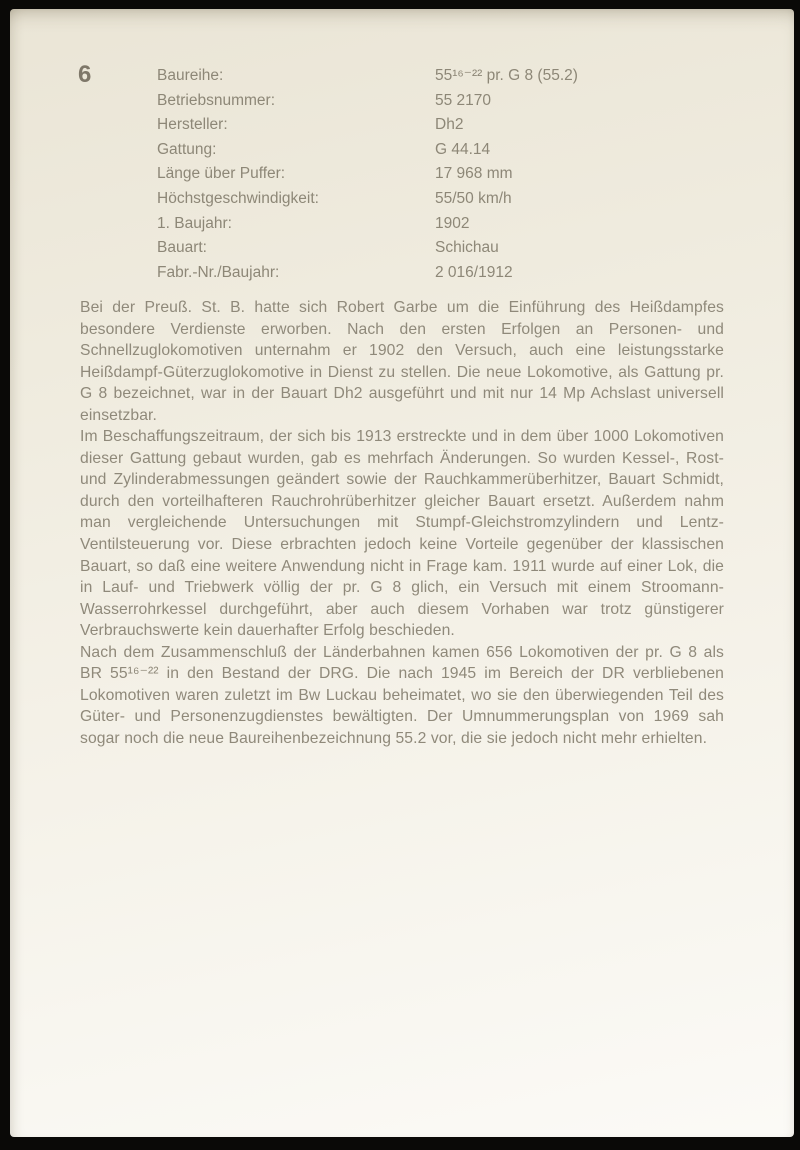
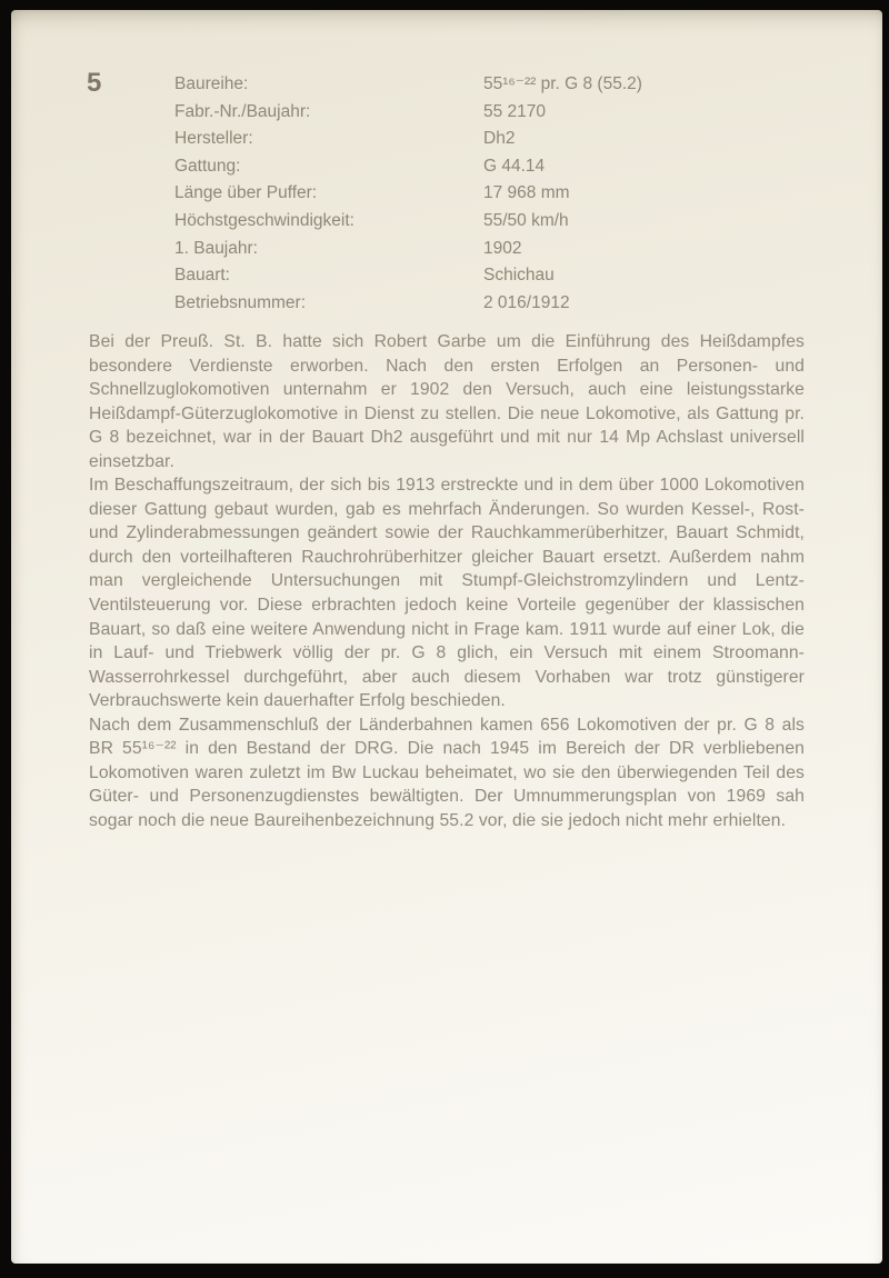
- 6
+ 5
  Baureihe:
  55¹⁶⁻²² pr. G 8 (55.2)
- Betriebsnummer:
+ Fabr.-Nr./Baujahr:
  55 2170
  Hersteller:
  Dh2
  Gattung:
  G 44.14
  Länge über Puffer:
  17 968 mm
  Höchstgeschwindigkeit:
  55/50 km/h
  1. Baujahr:
  1902
  Bauart:
  Schichau
- Fabr.-Nr./Baujahr:
+ Betriebsnummer:
  2 016/1912
  Bei der Preuß. St. B. hatte sich Robert Garbe um die Einführung des Heißdampfes besondere Verdienste erworben. Nach den ersten Erfolgen an Personen- und Schnellzuglokomotiven unternahm er 1902 den Versuch, auch eine leistungsstarke Heißdampf-Güterzuglokomotive in Dienst zu stellen. Die neue Lokomotive, als Gattung pr. G 8 bezeichnet, war in der Bauart Dh2 ausgeführt und mit nur 14 Mp Achslast universell einsetzbar.
  Im Beschaffungszeitraum, der sich bis 1913 erstreckte und in dem über 1000 Lokomotiven dieser Gattung gebaut wurden, gab es mehrfach Änderungen. So wurden Kessel-, Rost- und Zylinderabmessungen geändert sowie der Rauch­kammerüberhitzer, Bauart Schmidt, durch den vorteilhafteren Rauchrohrüber­hitzer gleicher Bauart ersetzt. Außerdem nahm man vergleichende Untersuchun­gen mit Stumpf-Gleichstromzylindern und Lentz-Ventilsteuerung vor. Diese er­brachten jedoch keine Vorteile gegenüber der klassischen Bauart, so daß eine weitere Anwendung nicht in Frage kam. 1911 wurde auf einer Lok, die in Lauf- und Triebwerk völlig der pr. G 8 glich, ein Versuch mit einem Stroomann-Wasserrohrkessel durchgeführt, aber auch diesem Vorhaben war trotz günstigerer Verbrauchswerte kein dauerhafter Erfolg beschieden.
  Nach dem Zusammenschluß der Länderbahnen kamen 656 Lokomotiven der pr. G 8 als BR 55¹⁶⁻²² in den Bestand der DRG. Die nach 1945 im Bereich der DR verbliebenen Lokomotiven waren zuletzt im Bw Luckau beheimatet, wo sie den überwiegenden Teil des Güter- und Personenzugdienstes bewältigten. Der Umnummerungsplan von 1969 sah sogar noch die neue Baureihenbezeichnung 55.2 vor, die sie jedoch nicht mehr erhielten.
